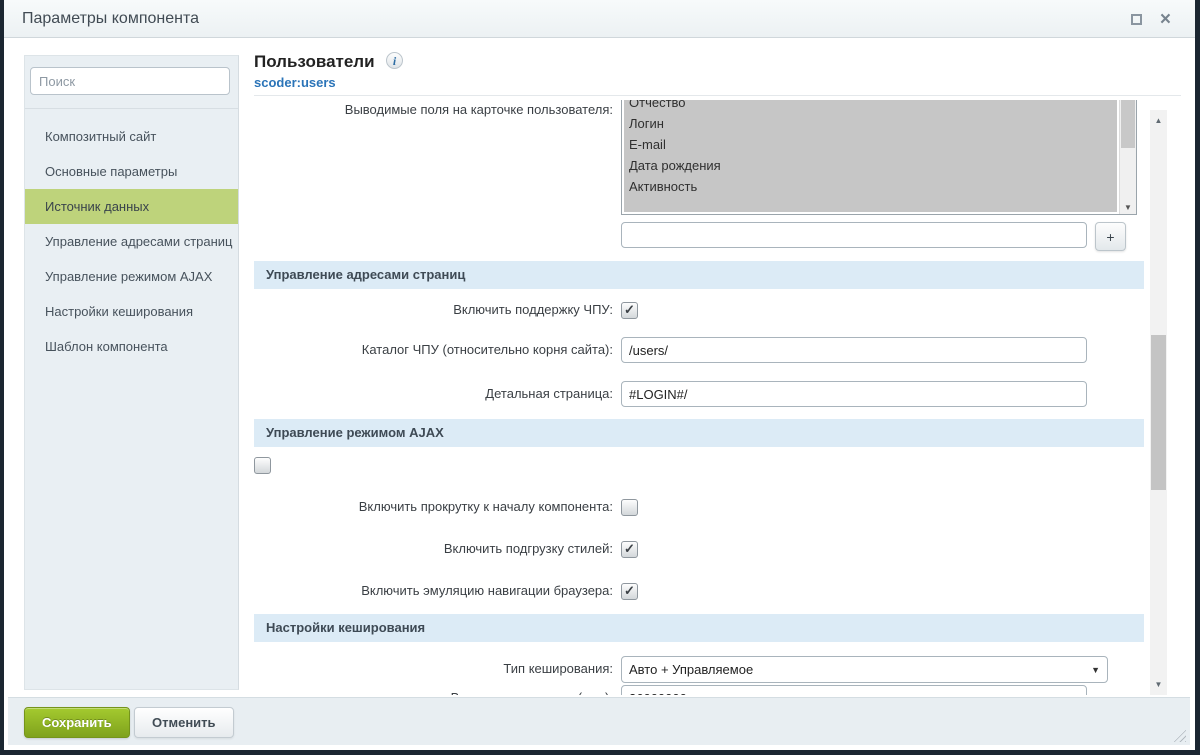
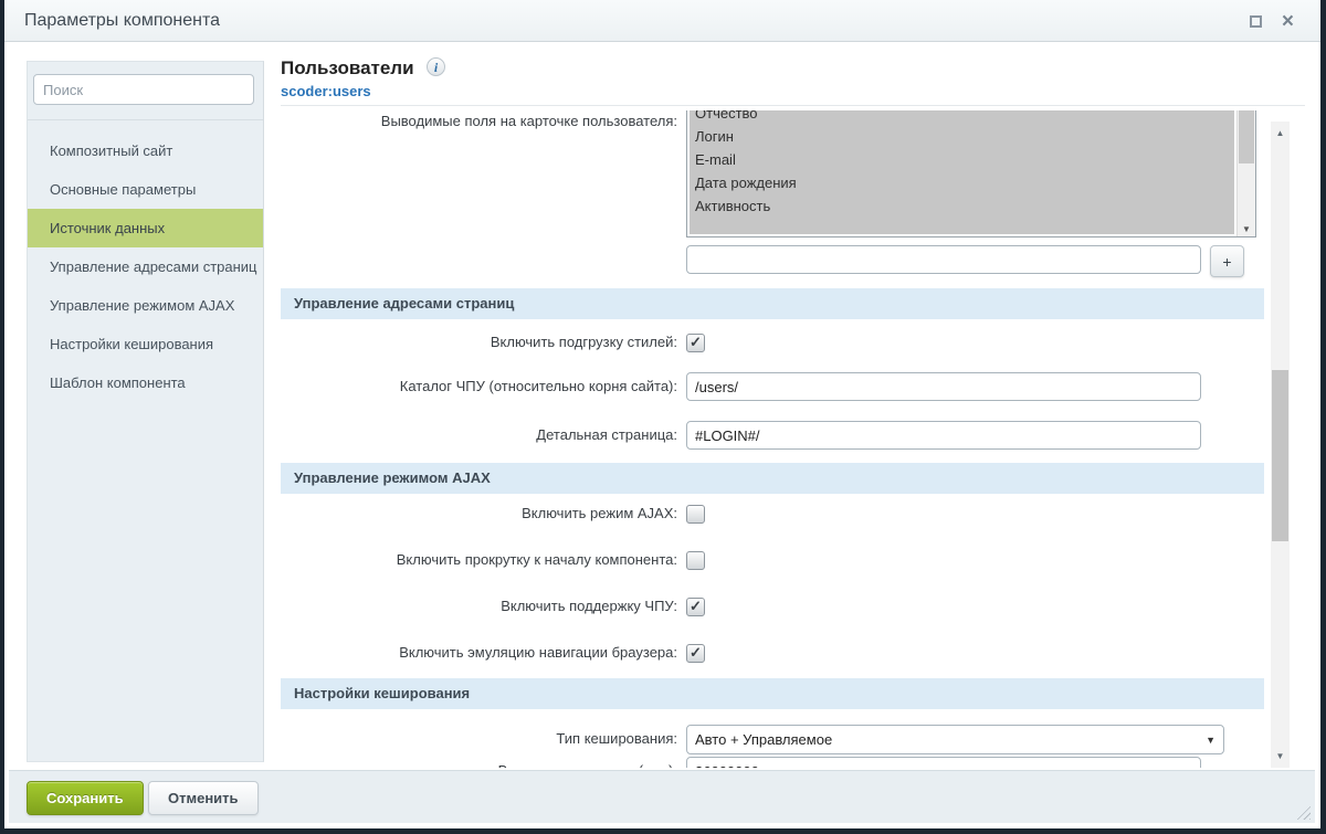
  Параметры компонента
  ×
  Поиск
  Композитный сайт
  Основные параметры
  Источник данных
  Управление адресами страниц
  Управление режимом AJAX
  Настройки кеширования
  Шаблон компонента
  Пользователи i
  scoder:users
  Выводимые поля на карточке пользователя:
  Отчество
  Логин
  E-mail
  Дата рождения
  Активность
  ▼
  +
  Управление адресами страниц
- Включить поддержку ЧПУ:
+ Включить подгрузку стилей:
  Каталог ЧПУ (относительно корня сайта):
  /users/
  Детальная страница:
  #LOGIN#/
  Управление режимом AJAX
+ Включить режим AJAX:
  Включить прокрутку к началу компонента:
- Включить подгрузку стилей:
+ Включить поддержку ЧПУ:
  Включить эмуляцию навигации браузера:
  Настройки кеширования
  Тип кеширования:
  Авто + Управляемое
  ▼
  ▲
  ▼
  Сохранить
  Отменить
